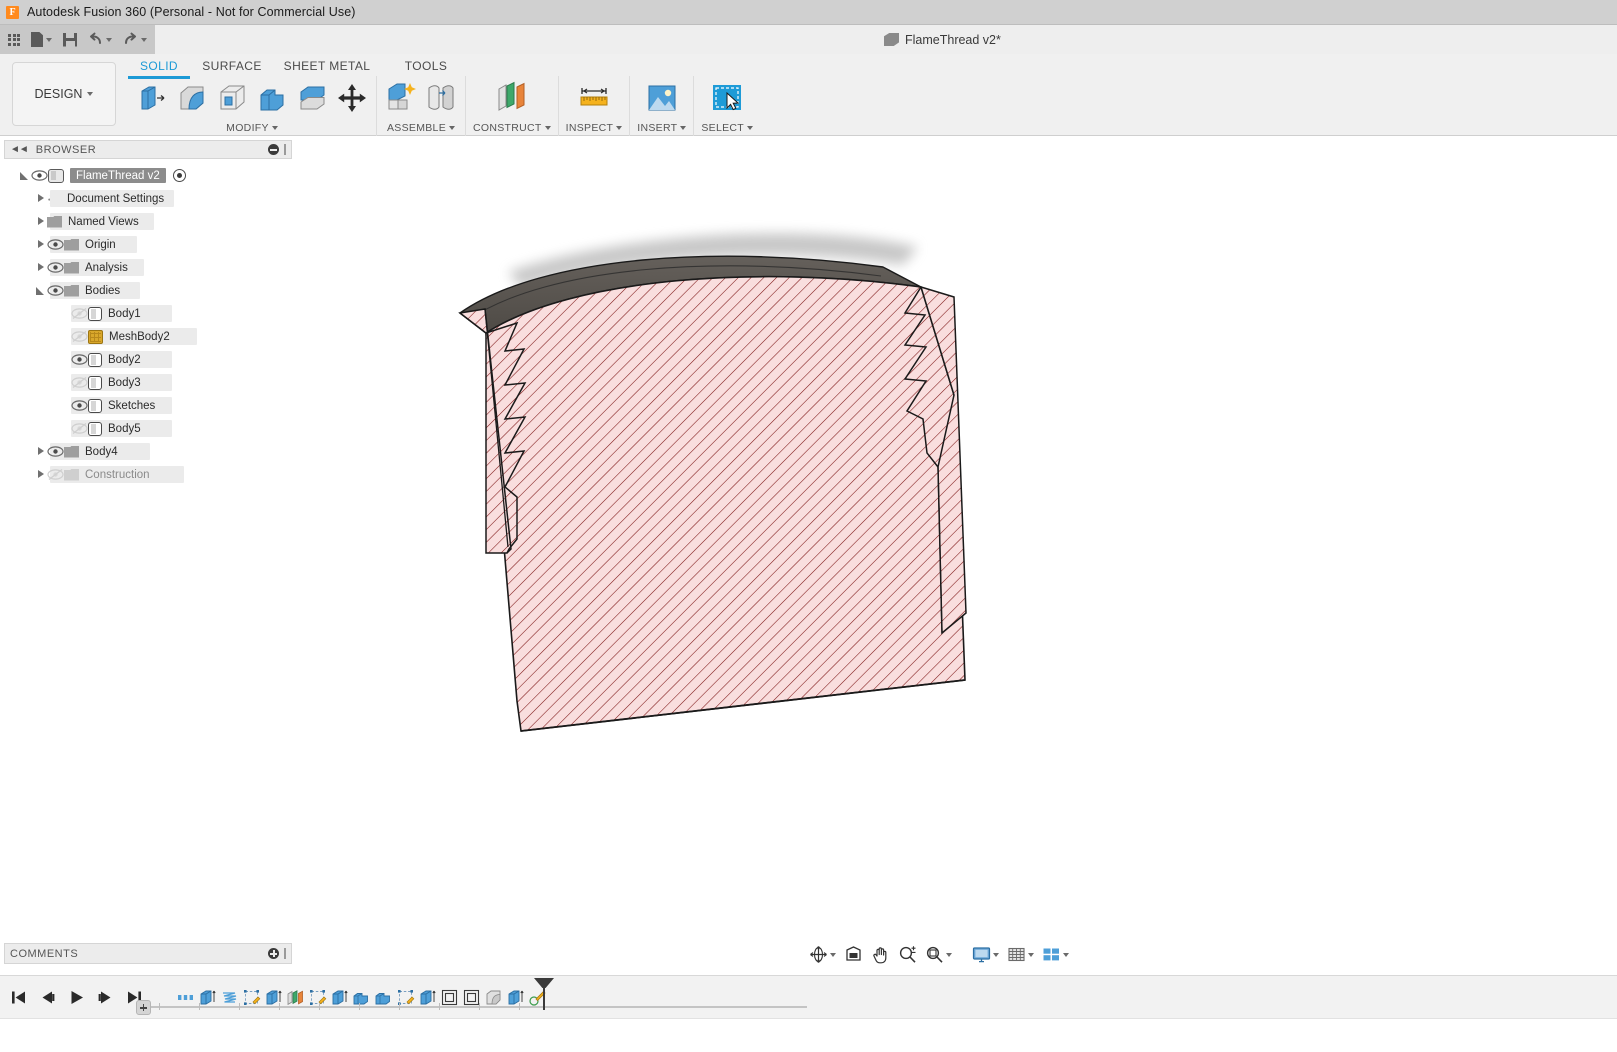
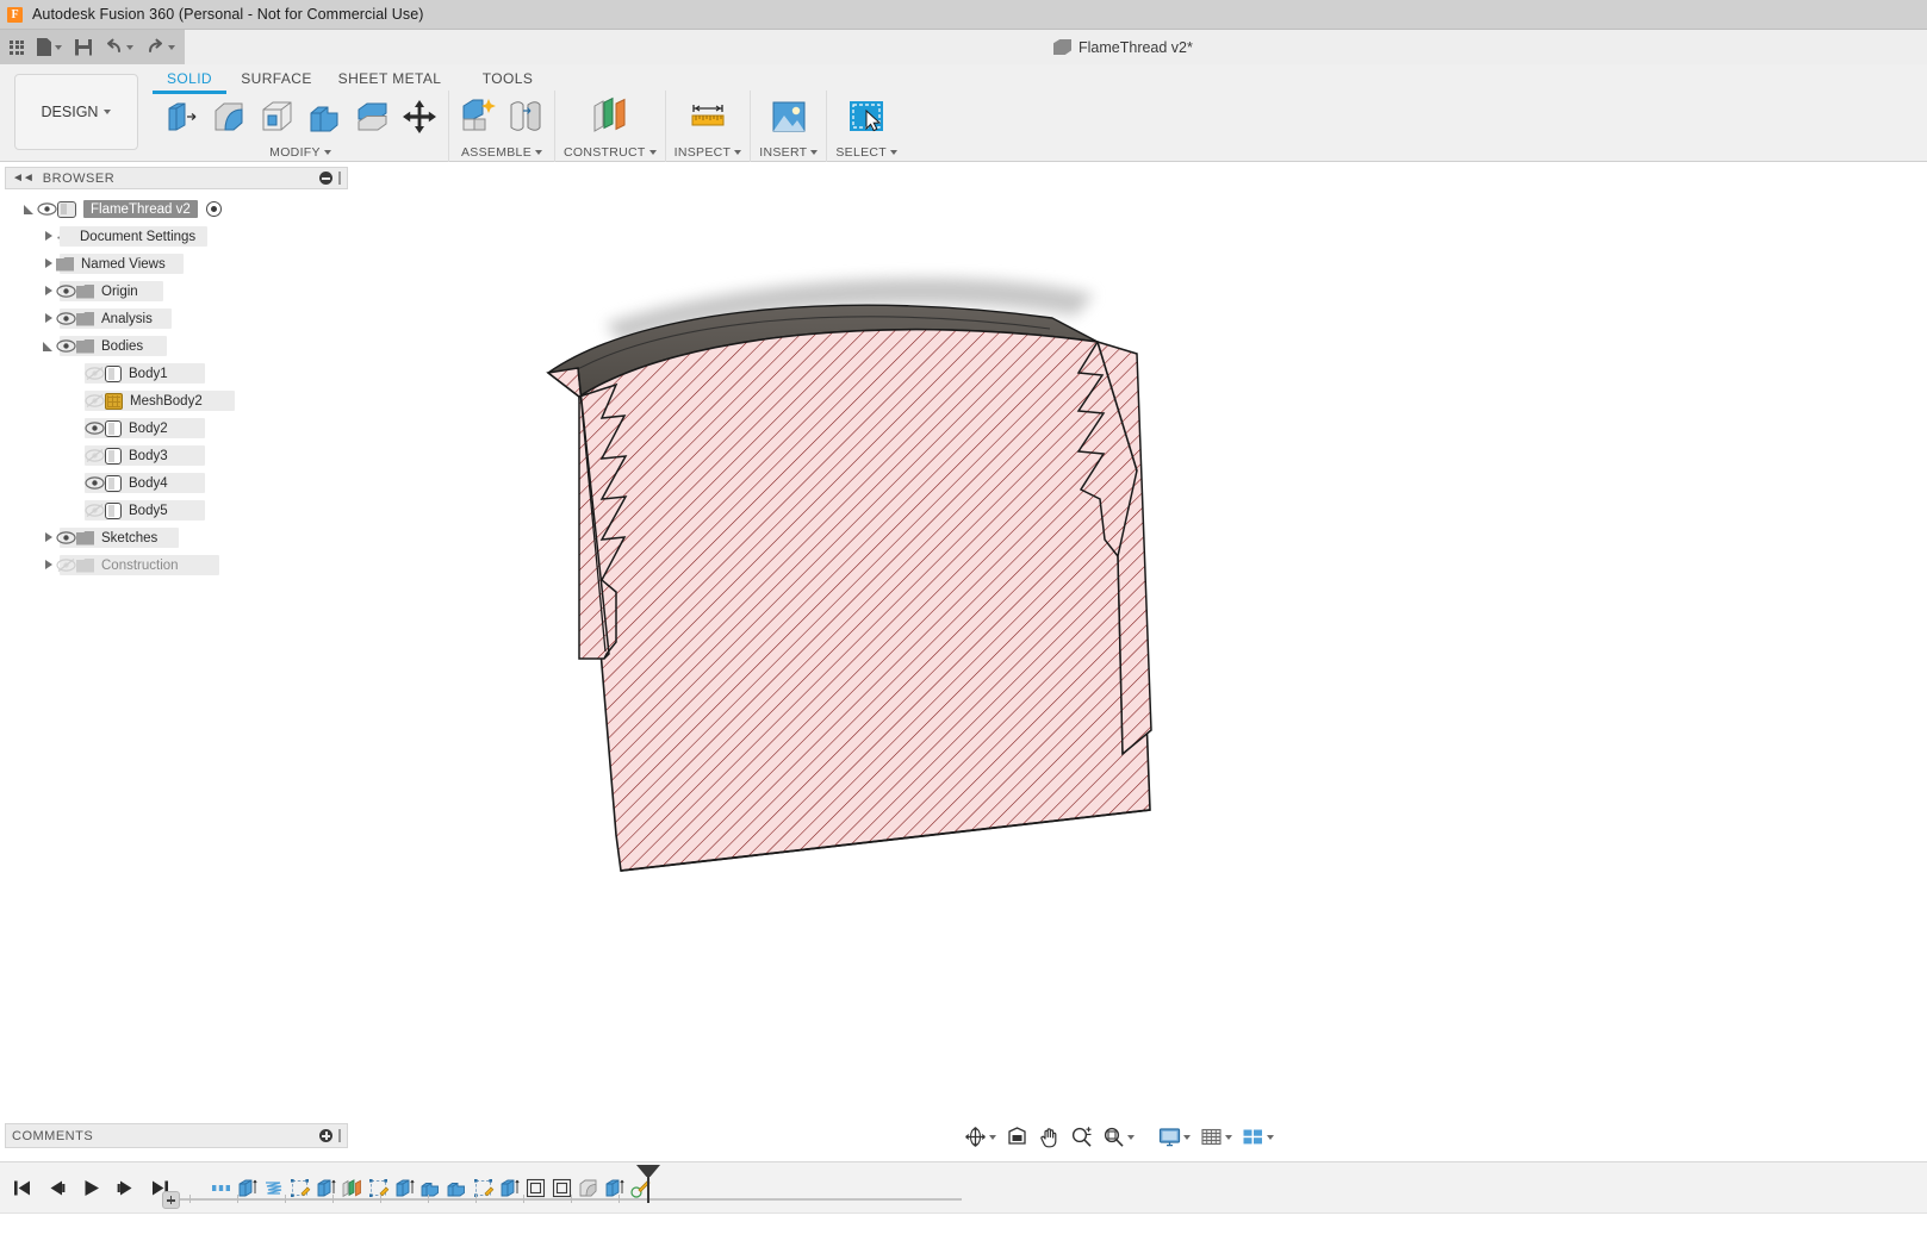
  F
  Autodesk Fusion 360 (Personal - Not for Commercial Use)
  FlameThread v2*
  DESIGN
  SOLID
  SURFACE
  SHEET METAL
  TOOLS
  MODIFY
  ASSEMBLE
  CONSTRUCT
  INSPECT
  INSERT
  SELECT
  ◄◄
  BROWSER
  FlameThread v2
  Document Settings
  Named Views
  Origin
  Analysis
  Bodies
  Body1
  MeshBody2
  Body2
  Body3
- Sketches
+ Body4
  Body5
- Body4
+ Sketches
  Construction
  COMMENTS
